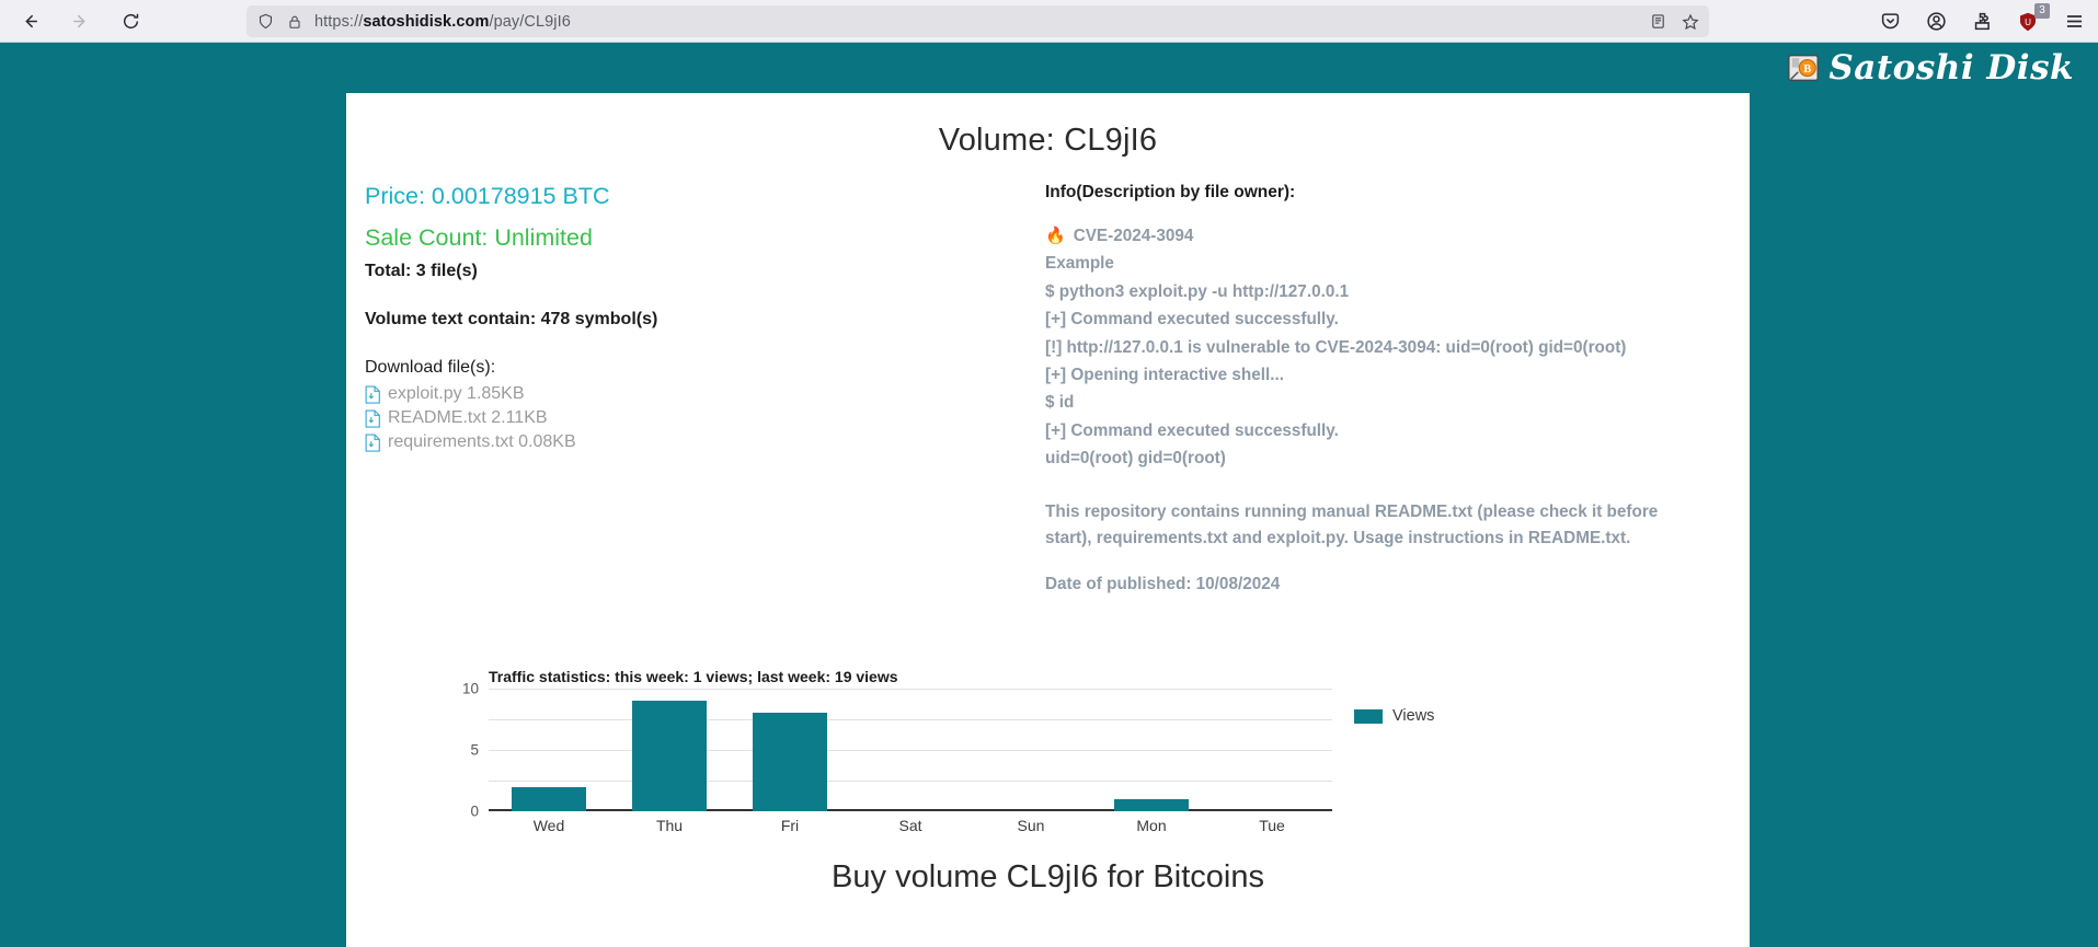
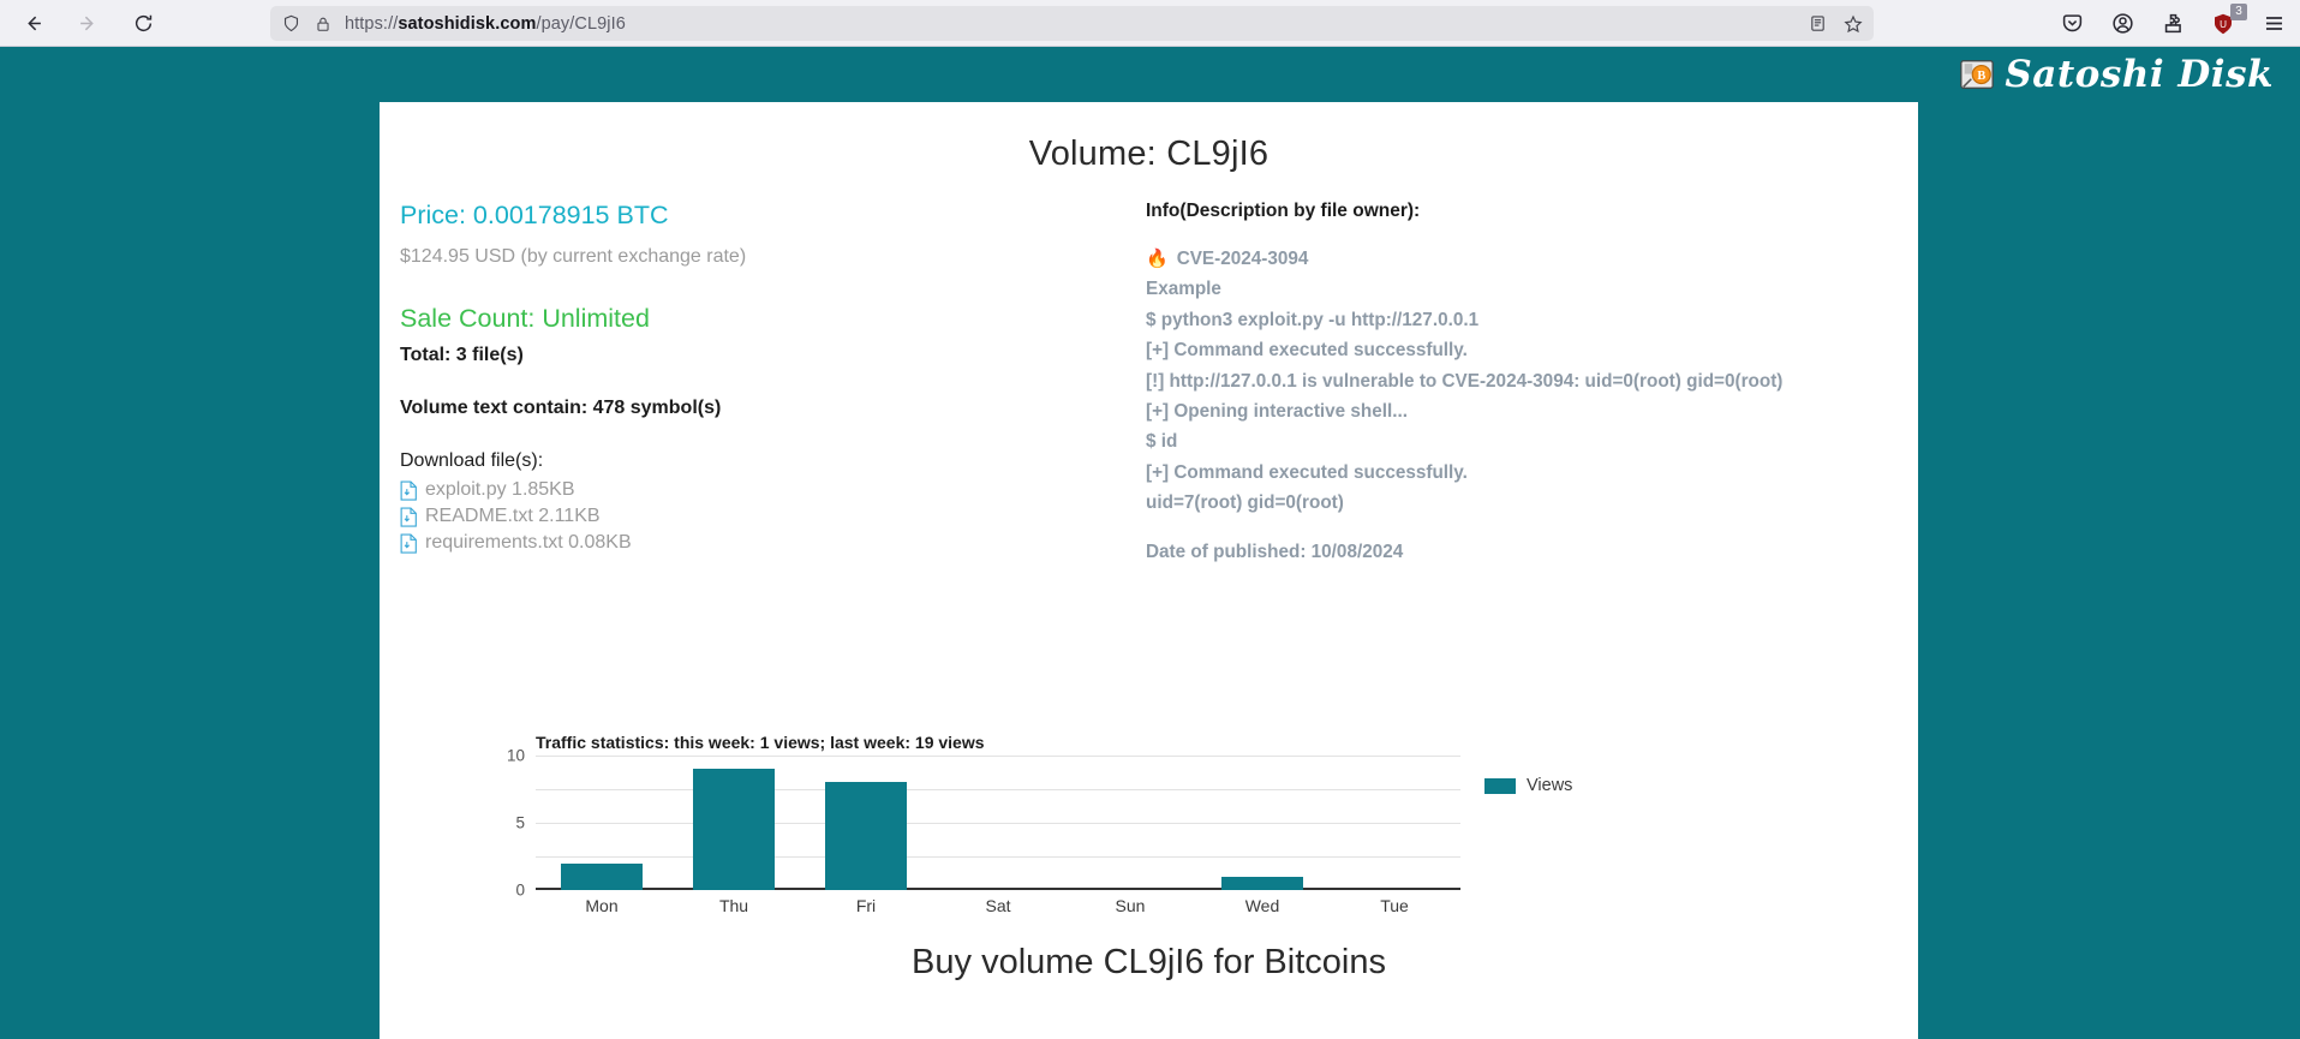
  https://satoshidisk.com/pay/CL9jI6
  U
  3
  B
  Satoshi Disk
  Volume: CL9jI6
  Price: 0.00178915 BTC
+ $124.95 USD (by current exchange rate)
  Sale Count: Unlimited
  Total: 3 file(s)
  Volume text contain: 478 symbol(s)
  Download file(s):
  exploit.py 1.85KB
  README.txt 2.11KB
  requirements.txt 0.08KB
  Info(Description by file owner):
  🔥
  CVE-2024-3094
  Example
  $ python3 exploit.py -u http://127.0.0.1
  [+] Command executed successfully.
  [!] http://127.0.0.1 is vulnerable to CVE-2024-3094: uid=0(root) gid=0(root)
  [+] Opening interactive shell...
  $ id
  [+] Command executed successfully.
- uid=0(root) gid=0(root)
+ uid=7(root) gid=0(root)
- This repository contains running manual README.txt (please check it before start), requirements.txt and exploit.py. Usage instructions in README.txt.
  Date of published: 10/08/2024
  Traffic statistics: this week: 1 views; last week: 19 views
  10
  5
  0
- Wed
+ Mon
  Thu
  Fri
  Sat
  Sun
- Mon
+ Wed
  Tue
  Views
  Buy volume CL9jI6 for Bitcoins
